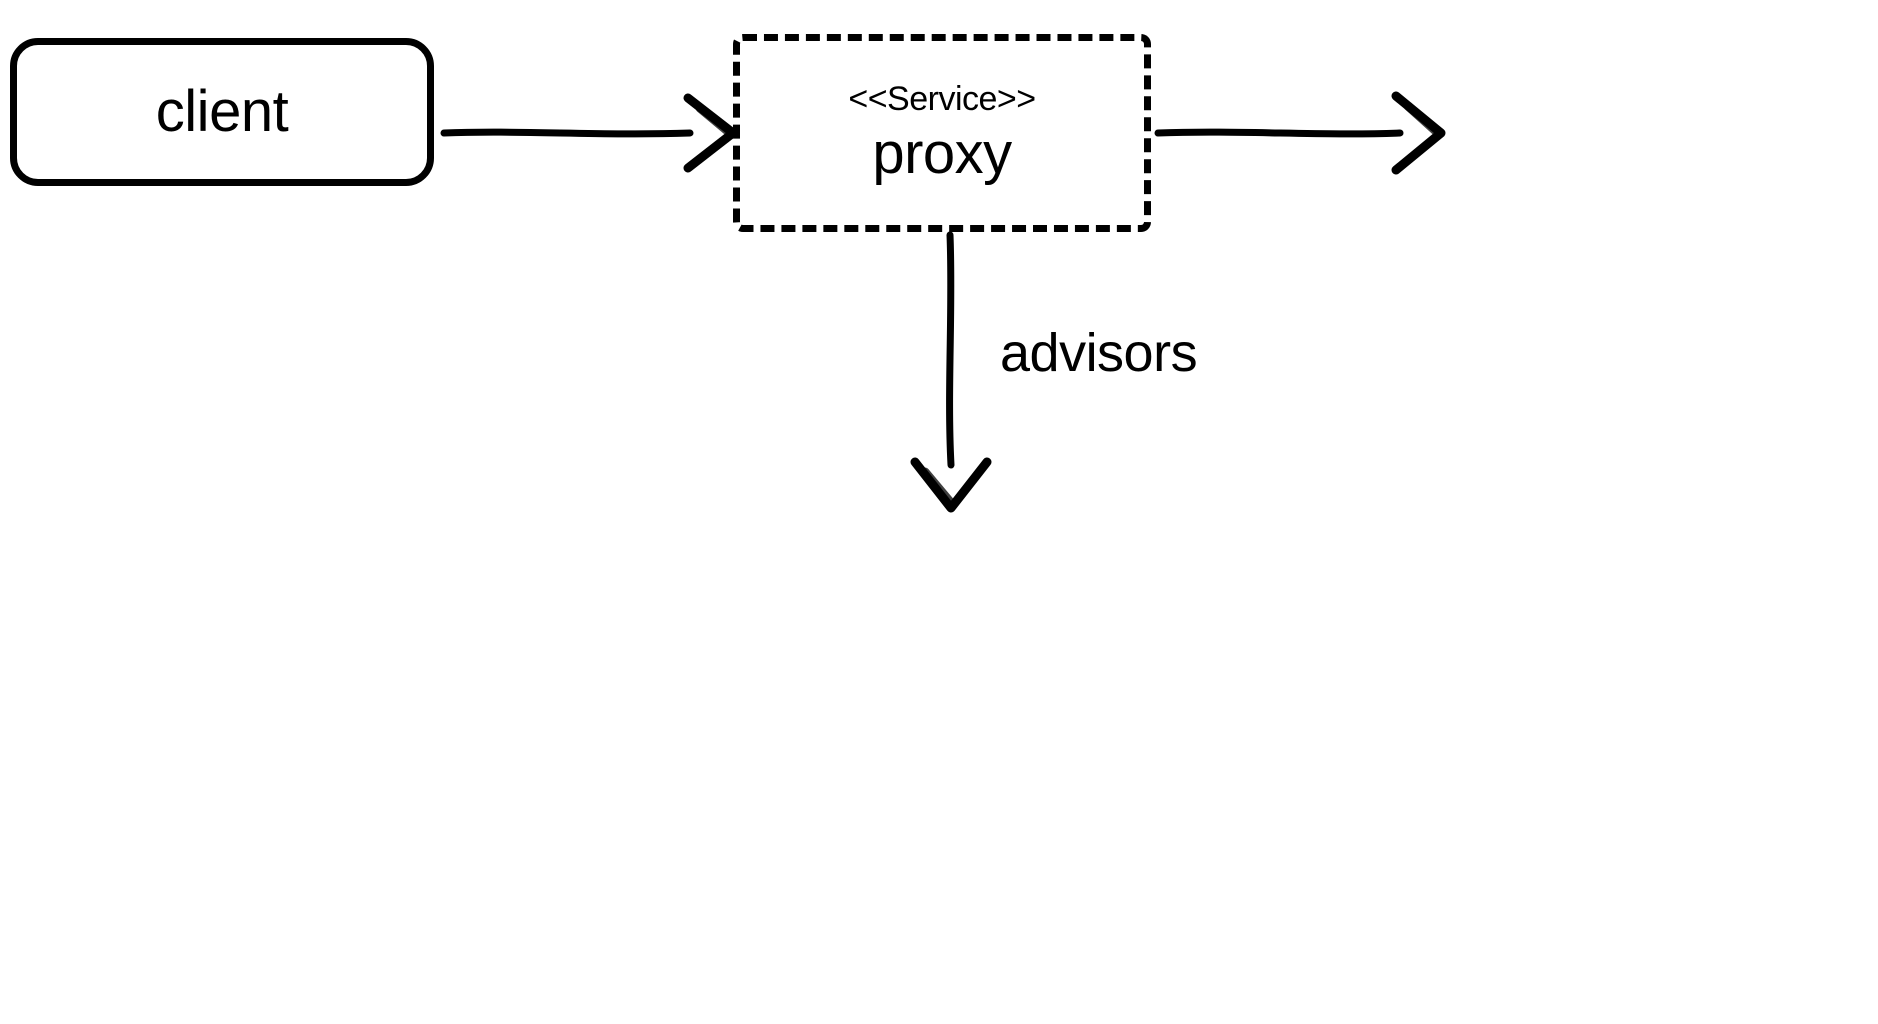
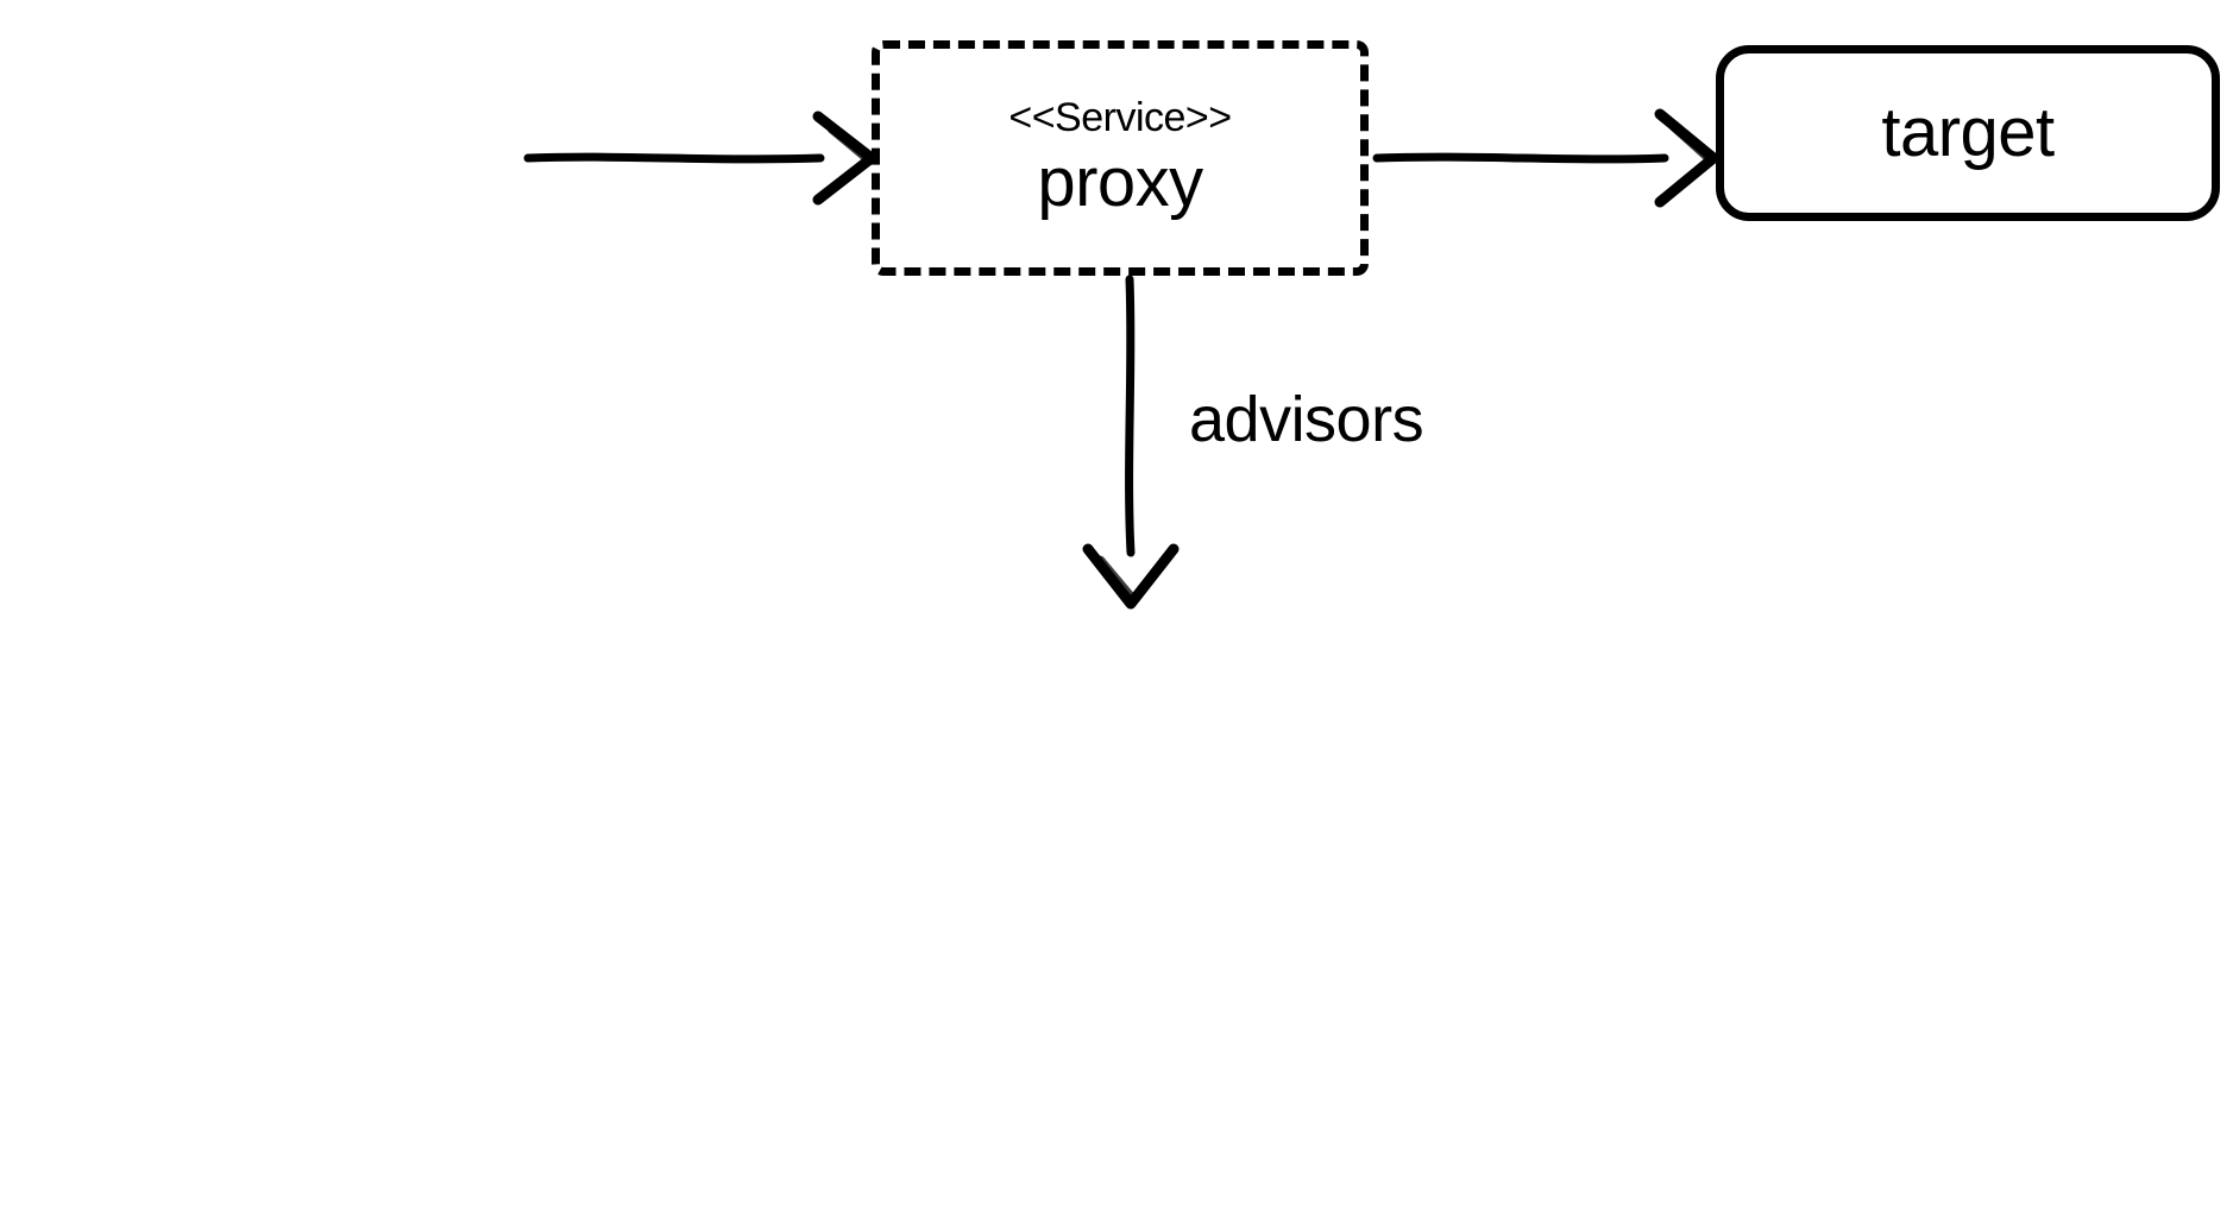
- client
  <<Service>>
  proxy
+ target
  advisors
